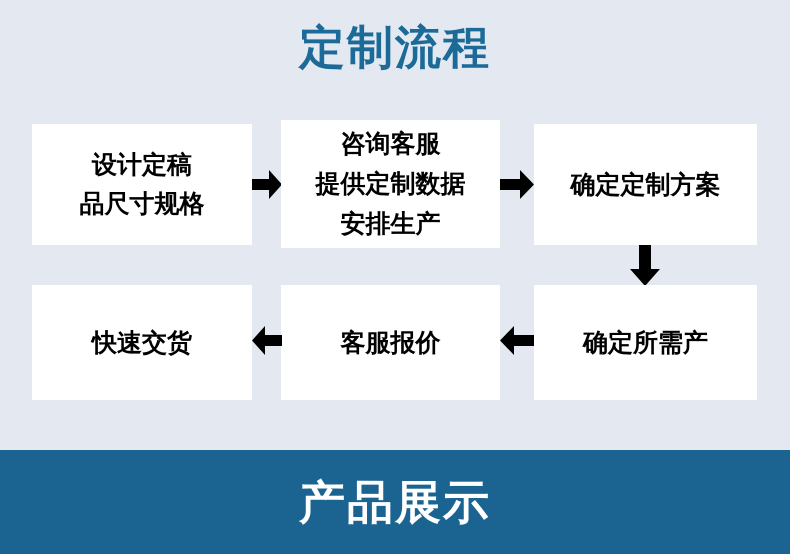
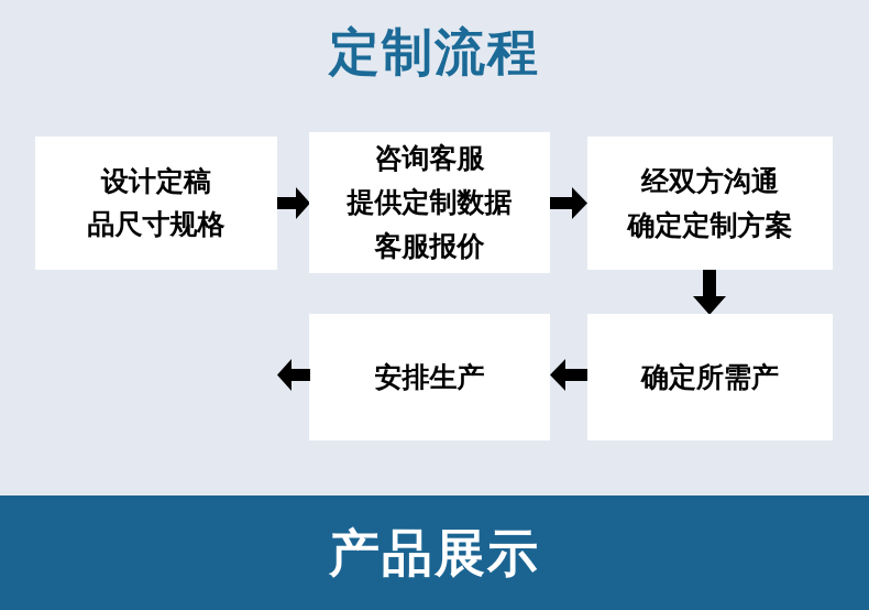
  定制流程
  设计定稿
  品尺寸规格
  咨询客服
  提供定制数据
- 安排生产
+ 客服报价
+ 经双方沟通
  确定定制方案
  确定所需产
- 客服报价
+ 安排生产
- 快速交货
  产品展示
